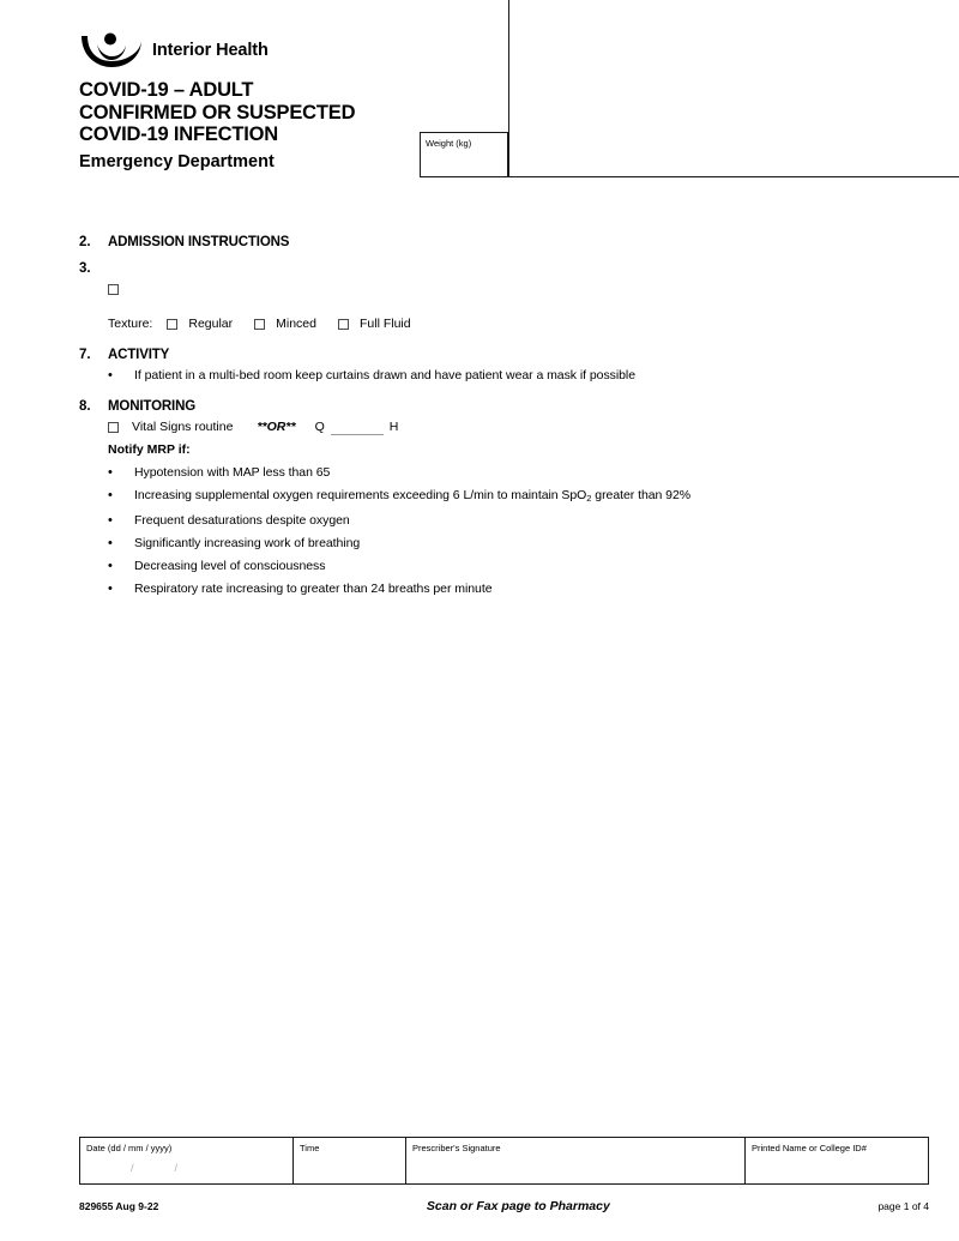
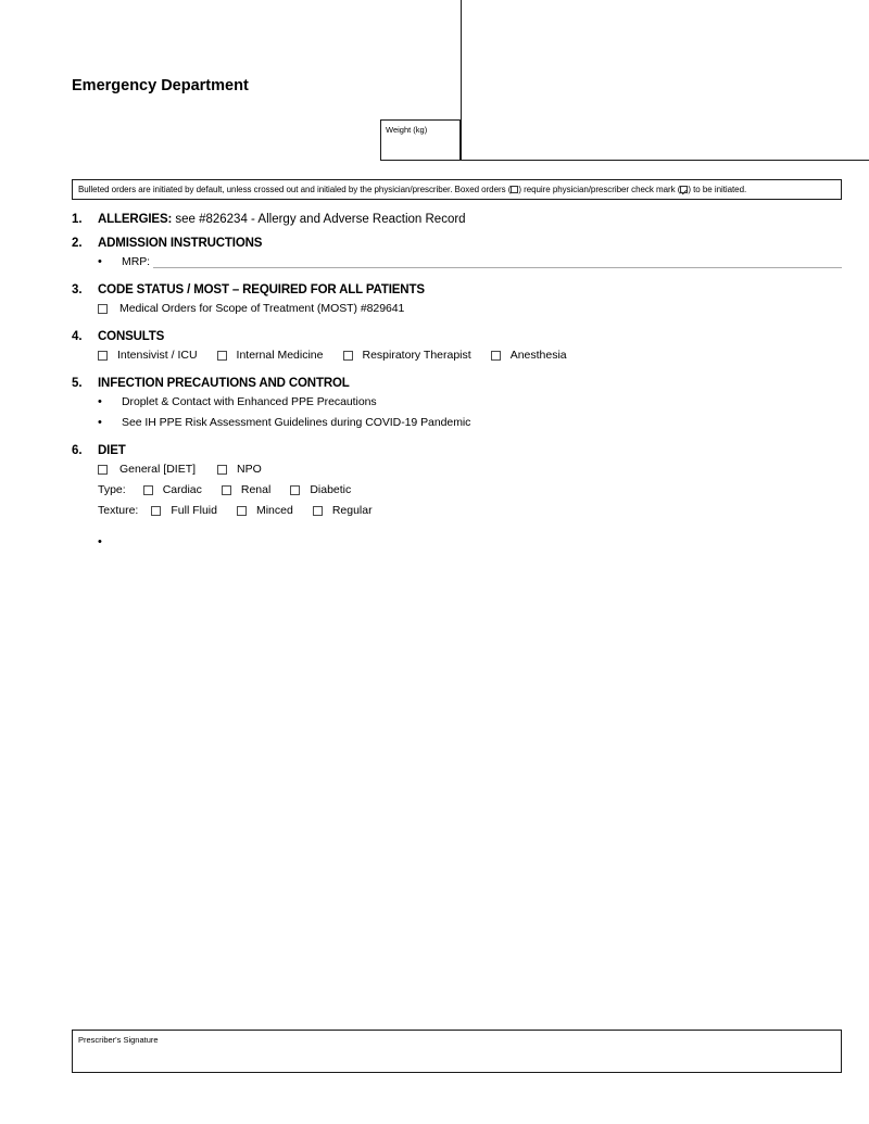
- Interior Health
- COVID-19 – ADULT
- CONFIRMED OR SUSPECTED
- COVID-19 INFECTION
  Emergency Department
  Weight (kg)
+ Bulleted orders are initiated by default, unless crossed out and initialed by the physician/prescriber. Boxed orders ( ) require physician/prescriber check mark ( ) to be initiated.
+ 1.
+ ALLERGIES: see #826234 - Allergy and Adverse Reaction Record
  2.
  ADMISSION INSTRUCTIONS
+ MRP:
  3.
+ CODE STATUS / MOST – REQUIRED FOR ALL PATIENTS
+ Medical Orders for Scope of Treatment (MOST) #829641
+ 4.
+ CONSULTS
+ Intensivist / ICU
+ Internal Medicine
+ Respiratory Therapist
+ Anesthesia
+ 5.
+ INFECTION PRECAUTIONS AND CONTROL
+ Droplet & Contact with Enhanced PPE Precautions
+ See IH PPE Risk Assessment Guidelines during COVID-19 Pandemic
+ 6.
+ DIET
+ General [DIET]
+ NPO
+ Type:
+ Cardiac
+ Renal
+ Diabetic
  Texture:
- Regular
+ Full Fluid
  Minced
- Full Fluid
+ Regular
- 7.
- ACTIVITY
- If patient in a multi-bed room keep curtains drawn and have patient wear a mask if possible
- 8.
- MONITORING
- Vital Signs routine
- **OR**
- Q
- H
- Notify MRP if:
- Hypotension with MAP less than 65
- Increasing supplemental oxygen requirements exceeding 6 L/min to maintain SpO2 greater than 92%
- Frequent desaturations despite oxygen
- Significantly increasing work of breathing
- Decreasing level of consciousness
- Respiratory rate increasing to greater than 24 breaths per minute
- Date (dd / mm / yyyy)
- //
- Time
  Prescriber's Signature
- Printed Name or College ID#
- 829655 Aug 9-22
- Scan or Fax page to Pharmacy
- page 1 of 4
